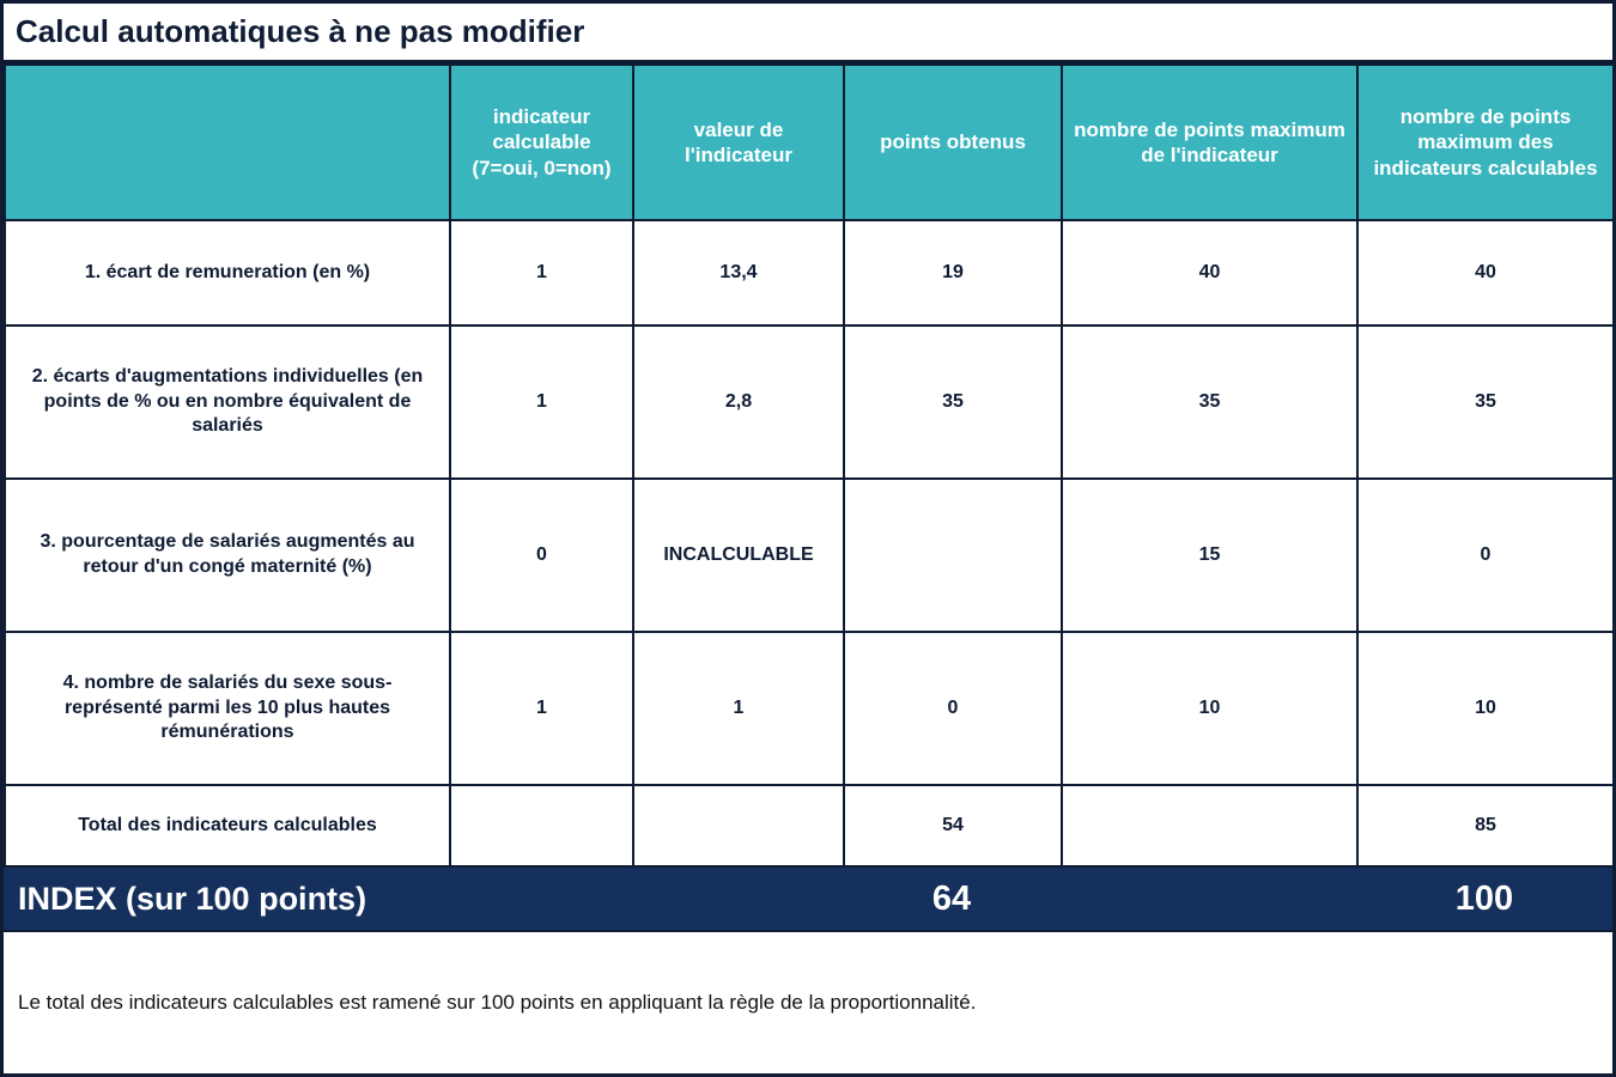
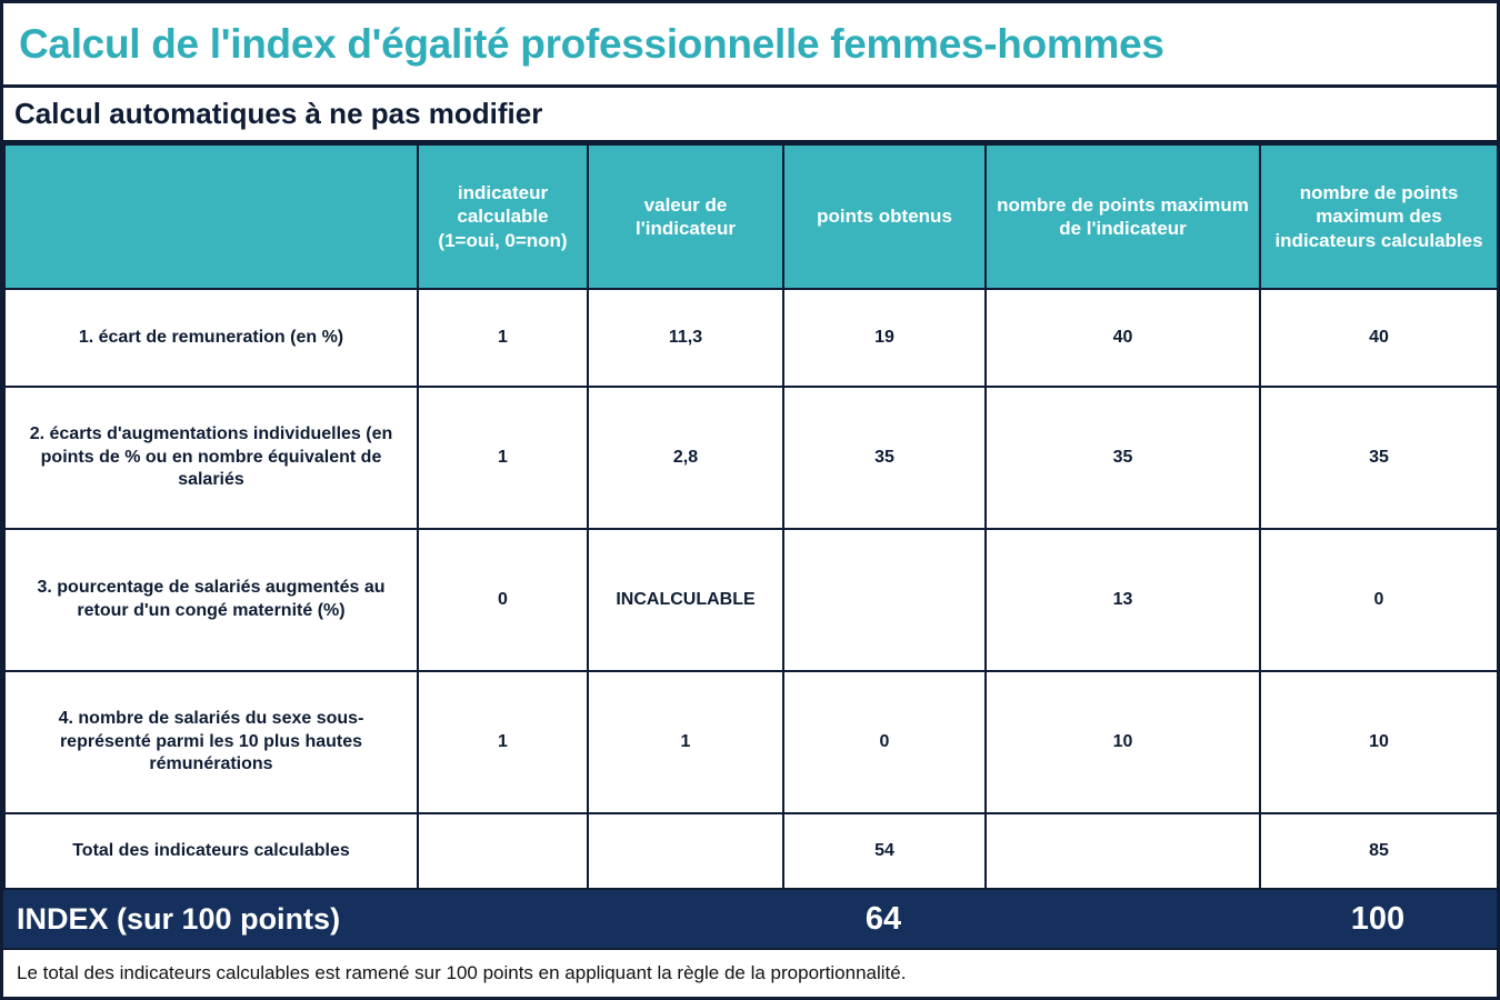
+ Calcul de l'index d'égalité professionnelle femmes-hommes
  Calcul automatiques à ne pas modifier
- 	indicateur calculable (7=oui, 0=non)	valeur de l'indicateur	points obtenus	nombre de points maximum de l'indicateur	nombre de points maximum des indicateurs calculables
+ 	indicateur calculable (1=oui, 0=non)	valeur de l'indicateur	points obtenus	nombre de points maximum de l'indicateur	nombre de points maximum des indicateurs calculables
- 1. écart de remuneration (en %)	1	13,4	19	40	40
+ 1. écart de remuneration (en %)	1	11,3	19	40	40
  2. écarts d'augmentations individuelles (en points de % ou en nombre équivalent de salariés	1	2,8	35	35	35
- 3. pourcentage de salariés augmentés au retour d'un congé maternité (%)	0	INCALCULABLE		15	0
+ 3. pourcentage de salariés augmentés au retour d'un congé maternité (%)	0	INCALCULABLE		13	0
  4. nombre de salariés du sexe sous-représenté parmi les 10 plus hautes rémunérations	1	1	0	10	10
  Total des indicateurs calculables			54		85
  INDEX (sur 100 points)
  64
  100
  Le total des indicateurs calculables est ramené sur 100 points en appliquant la règle de la proportionnalité.
